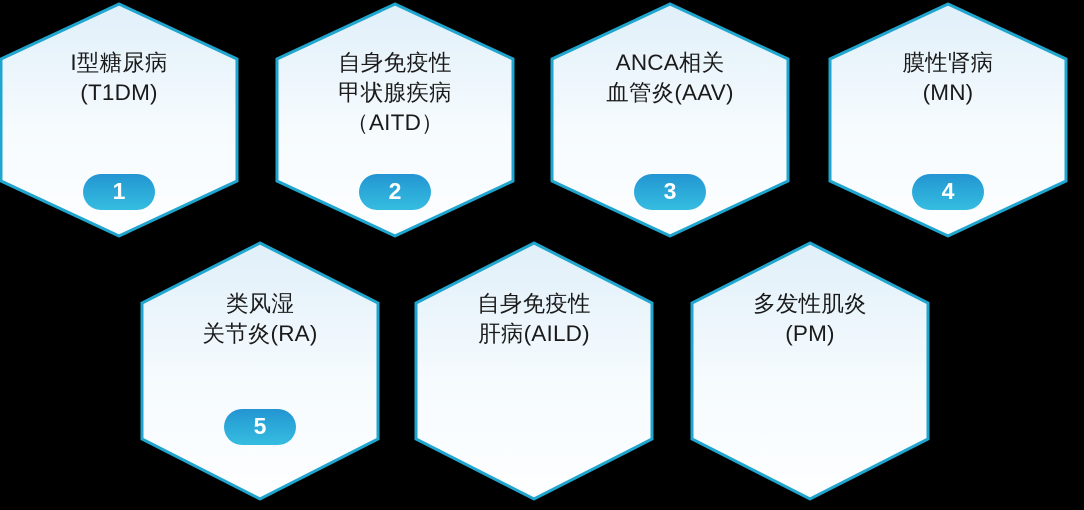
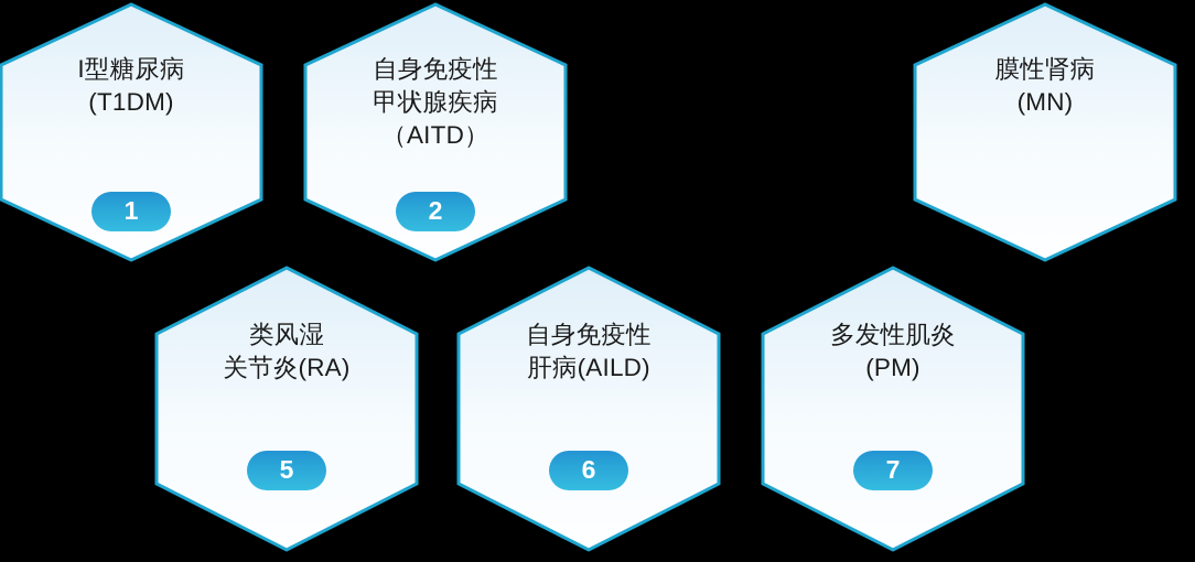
  I型糖尿病
  (T1DM)
  1
  自身免疫性
  甲状腺疾病
  （AITD）
  2
- ANCA相关
- 血管炎(AAV)
- 3
  膜性肾病
  (MN)
- 4
  类风湿
  关节炎(RA)
  5
  自身免疫性
  肝病(AILD)
+ 6
  多发性肌炎
  (PM)
+ 7
